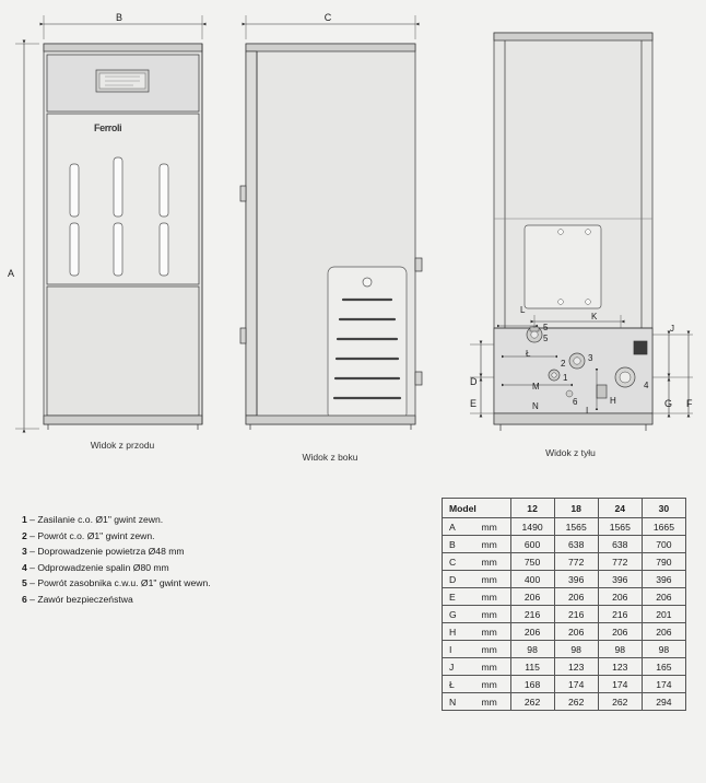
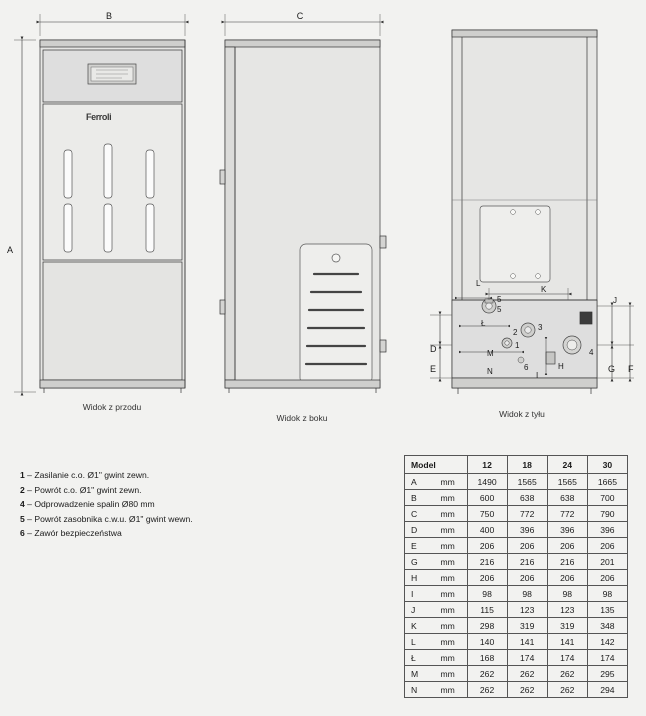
  Ferroli
  B
  A
  C
  L
  K
  5
  J
  Ł
  D
  M
  N
  E
  H
  I
  G
  F
  1
  2
  3
  4
  5
  6
  Widok z przodu
  Widok z boku
  Widok z tyłu
  1 – Zasilanie c.o. Ø1" gwint zewn.
  2 – Powrót c.o. Ø1" gwint zewn.
- 3 – Doprowadzenie powietrza Ø48 mm
  4 – Odprowadzenie spalin Ø80 mm
  5 – Powrót zasobnika c.w.u. Ø1" gwint wewn.
  6 – Zawór bezpieczeństwa
  Model	12	18	24	30
  A	mm	1490	1565	1565	1665
  B	mm	600	638	638	700
  C	mm	750	772	772	790
  D	mm	400	396	396	396
  E	mm	206	206	206	206
  G	mm	216	216	216	201
  H	mm	206	206	206	206
  I	mm	98	98	98	98
- J	mm	115	123	123	165
+ J	mm	115	123	123	135
+ K	mm	298	319	319	348
+ L	mm	140	141	141	142
  Ł	mm	168	174	174	174
+ M	mm	262	262	262	295
  N	mm	262	262	262	294
